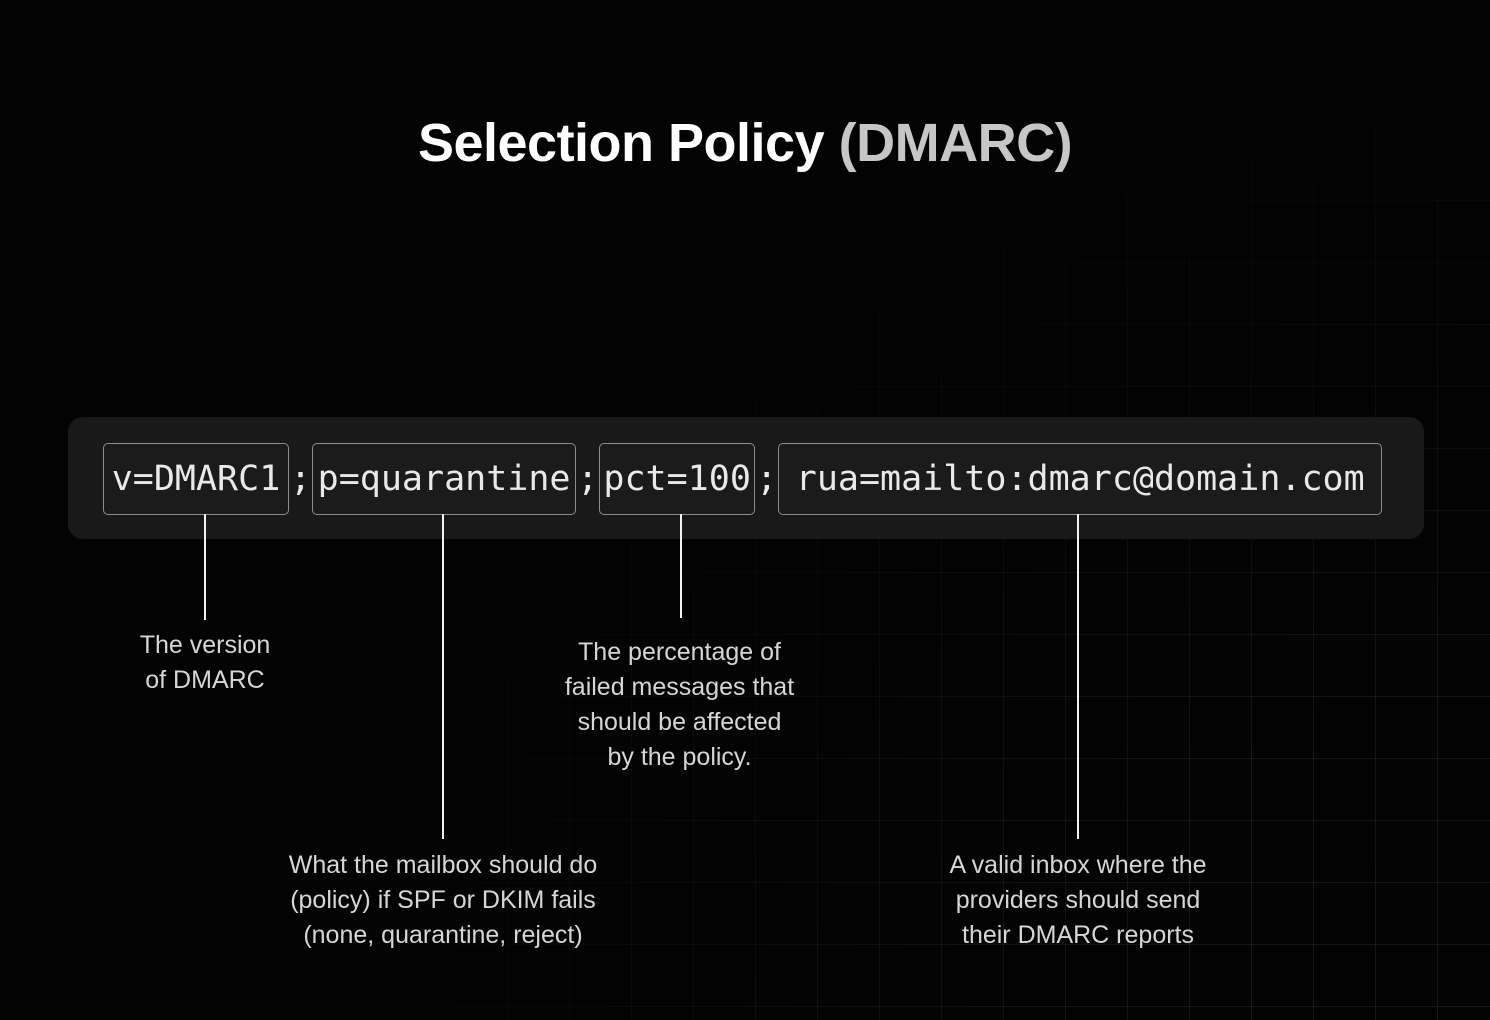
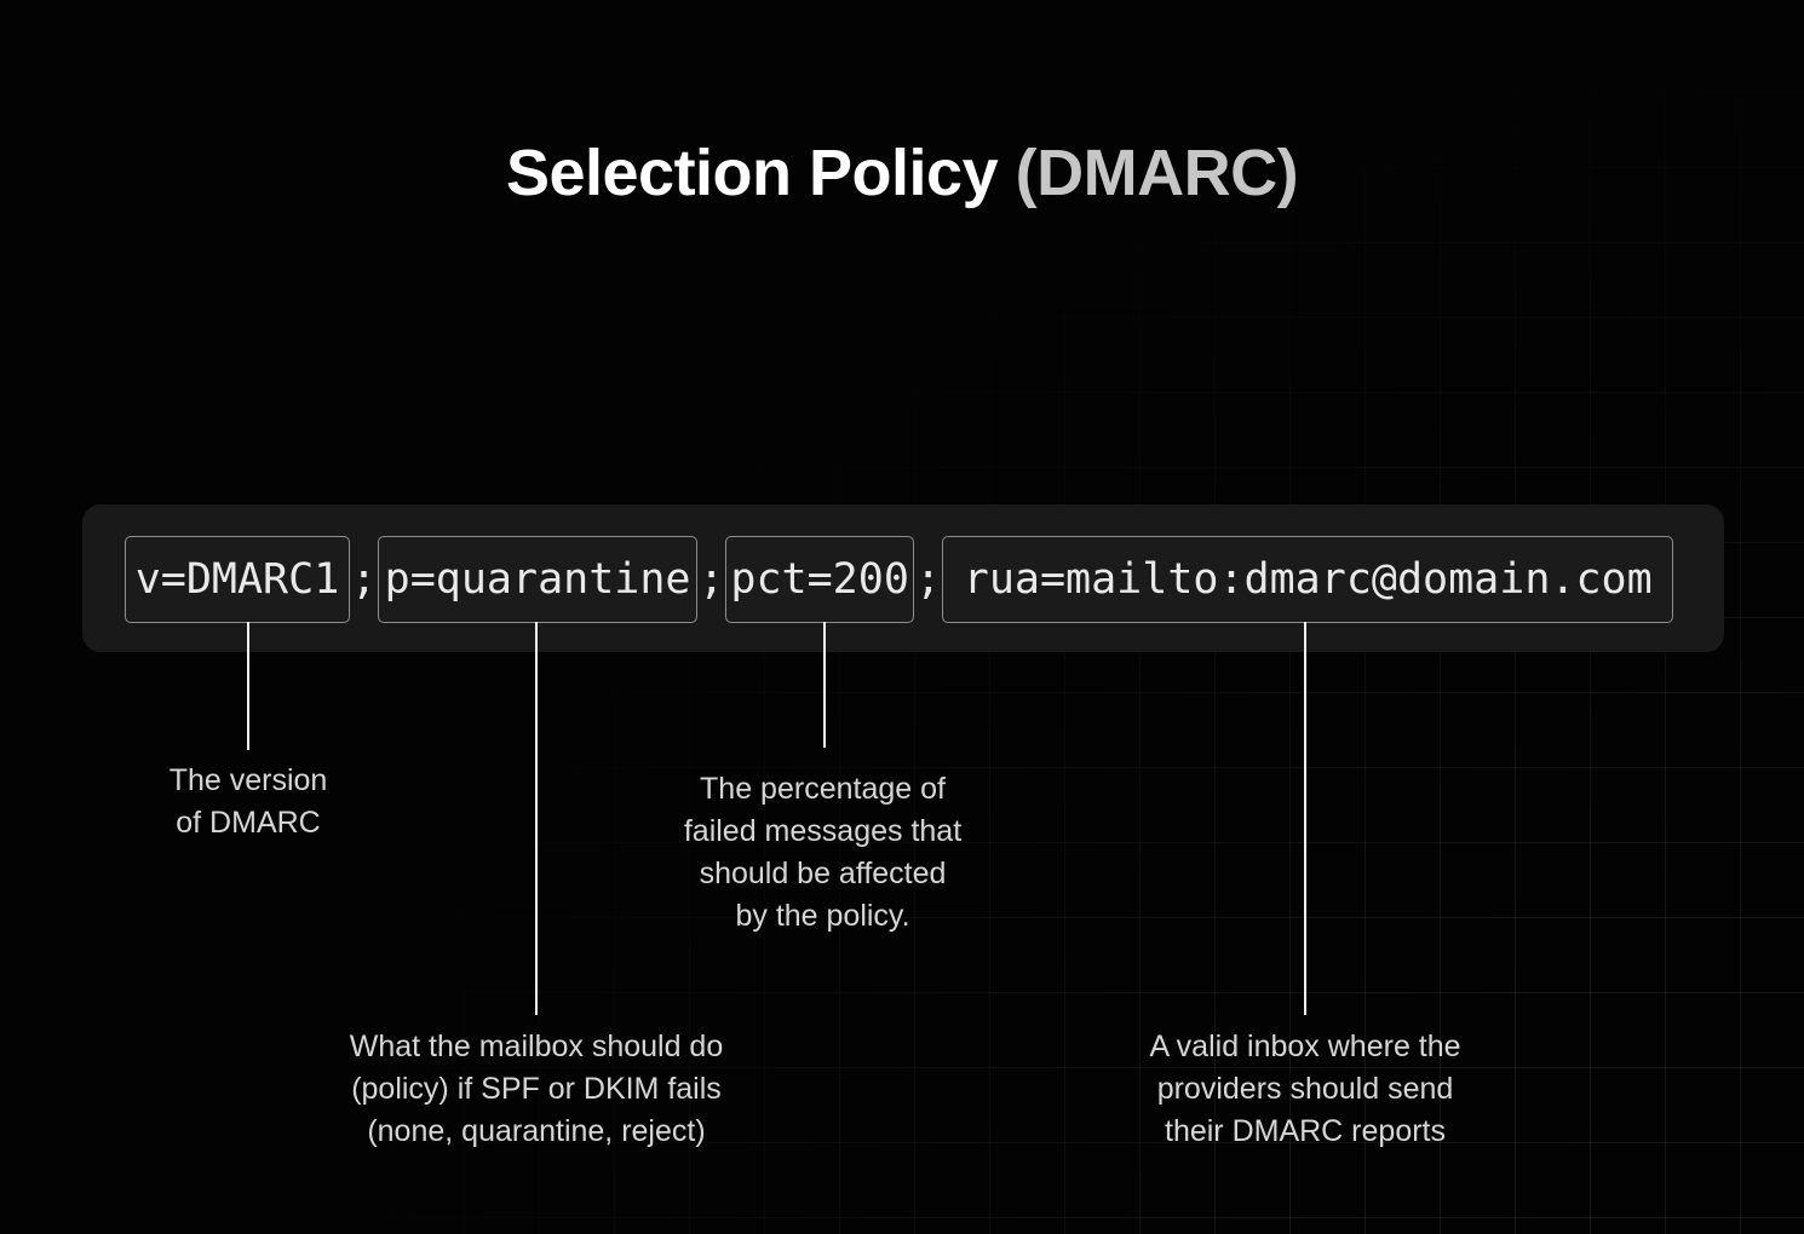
  Selection Policy (DMARC)
  v=DMARC1
  ;
  p=quarantine
  ;
- pct=100
+ pct=200
  ;
  rua=mailto:dmarc@domain.com
  The version
  of DMARC
  What the mailbox should do
  (policy) if SPF or DKIM fails
  (none, quarantine, reject)
  The percentage of
  failed messages that
  should be affected
  by the policy.
  A valid inbox where the
  providers should send
  their DMARC reports
